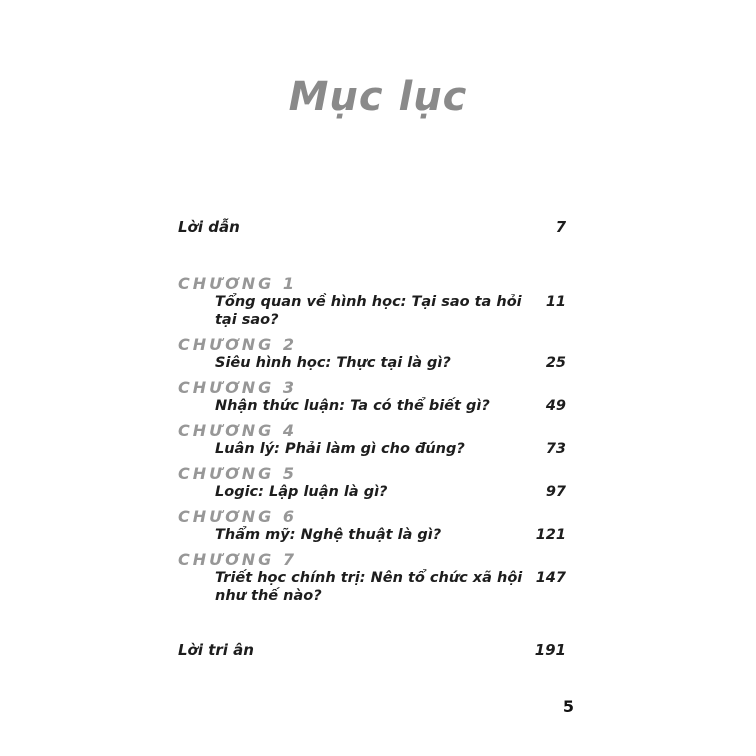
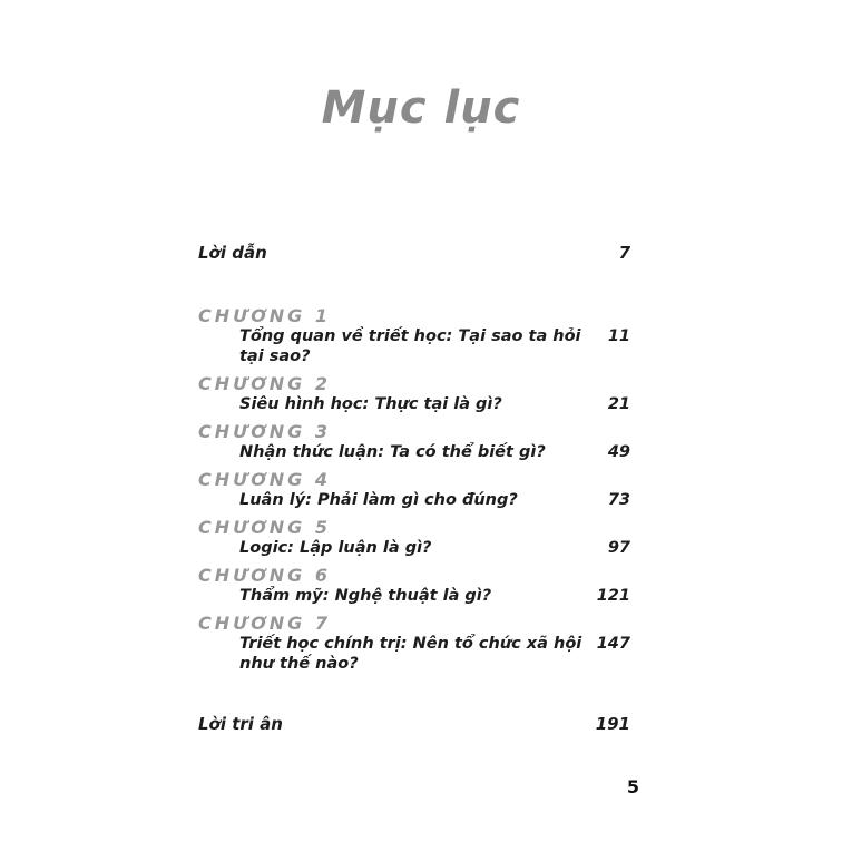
  Mục lục
  Lời dẫn
  7
  CHƯƠNG 1
- Tổng quan về hình học: Tại sao ta hỏi tại sao?
+ Tổng quan về triết học: Tại sao ta hỏi tại sao?
  11
  CHƯƠNG 2
  Siêu hình học: Thực tại là gì?
- 25
+ 21
  CHƯƠNG 3
  Nhận thức luận: Ta có thể biết gì?
  49
  CHƯƠNG 4
  Luân lý: Phải làm gì cho đúng?
  73
  CHƯƠNG 5
  Logic: Lập luận là gì?
  97
  CHƯƠNG 6
  Thẩm mỹ: Nghệ thuật là gì?
  121
  CHƯƠNG 7
  Triết học chính trị: Nên tổ chức xã hội như thế nào?
  147
  Lời tri ân
  191
  5
